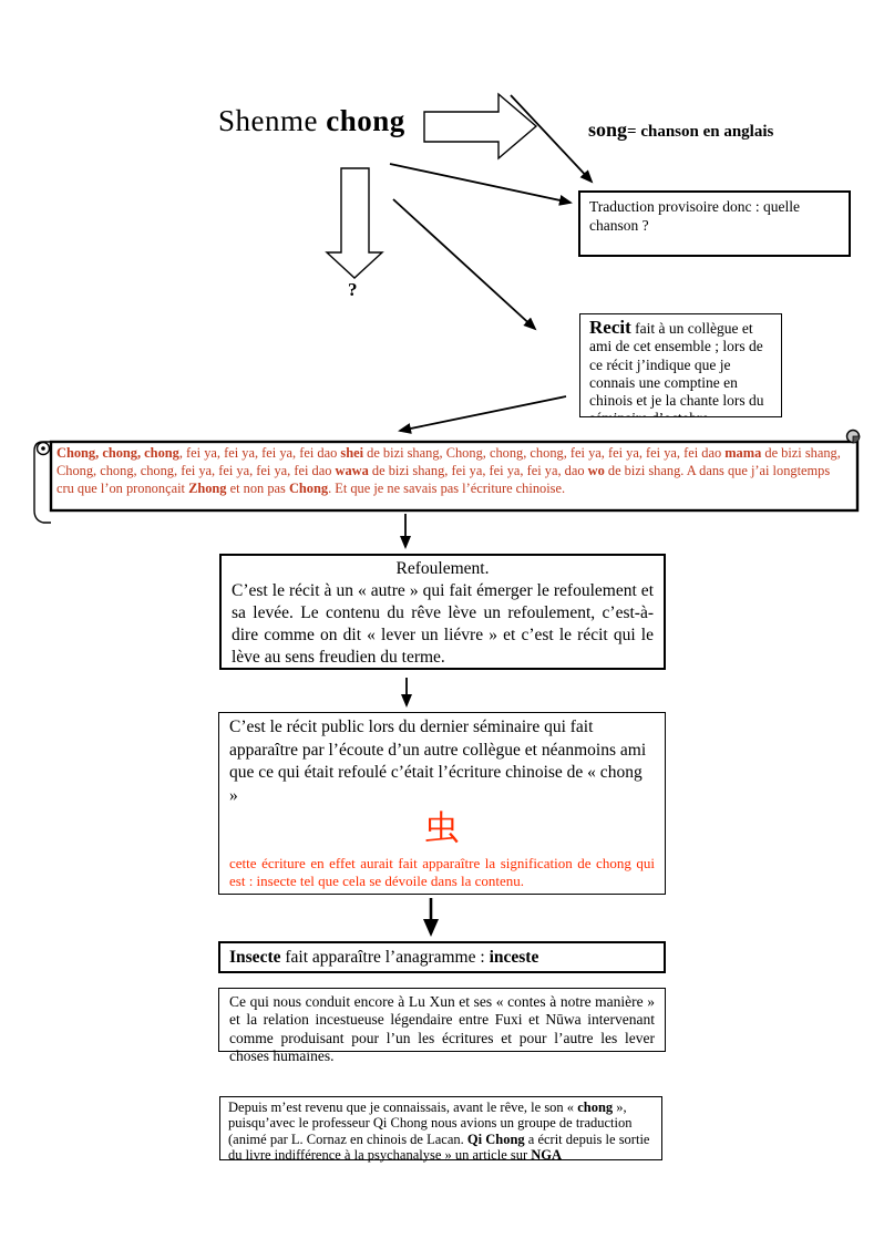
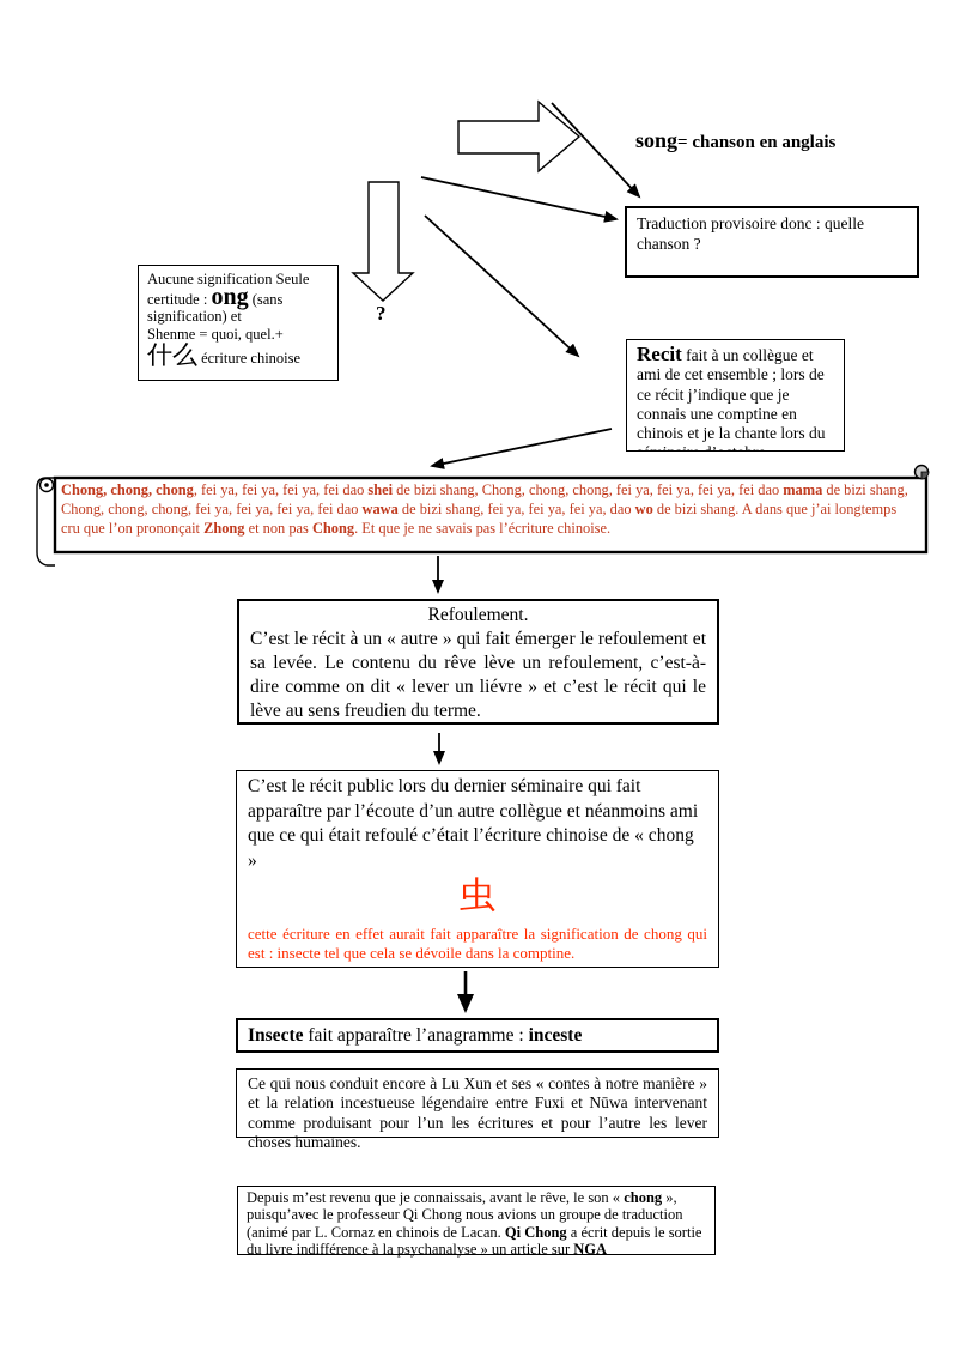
- Shenme chong
  song= chanson en anglais
  ?
+ Aucune signification Seule
+ certitude : ong (sans
+ signification) et
+ Shenme = quoi, quel.+
+ 什么 écriture chinoise
  Traduction provisoire donc : quelle chanson ?
  Recit fait à un collègue et ami de cet ensemble ; lors de ce récit j’indique que je connais une comptine en chinois et je la chante lors du
  Chong, chong, chong, fei ya, fei ya, fei ya, fei dao shei de bizi shang, Chong, chong, chong, fei ya, fei ya, fei ya, fei dao mama de bizi shang, Chong, chong, chong, fei ya, fei ya, fei ya, fei dao wawa de bizi shang, fei ya, fei ya, fei ya, dao wo de bizi shang. A dans que j’ai longtemps cru que l’on prononçait Zhong et non pas Chong. Et que je ne savais pas l’écriture chinoise.
  Refoulement.
  C’est le récit à un « autre » qui fait émerger le refoulement et sa levée. Le contenu du rêve lève un refoulement, c’est-à-dire comme on dit « lever un liévre » et c’est le récit qui le lève au sens freudien du terme.
  C’est le récit public lors du dernier séminaire qui fait apparaître par l’écoute d’un autre collègue et néanmoins ami que ce qui était refoulé c’était l’écriture chinoise de « chong »
  虫
- cette écriture en effet aurait fait apparaître la signification de chong qui est : insecte tel que cela se dévoile dans la contenu.
+ cette écriture en effet aurait fait apparaître la signification de chong qui est : insecte tel que cela se dévoile dans la comptine.
  Insecte fait apparaître l’anagramme : inceste
  Ce qui nous conduit encore à Lu Xun et ses « contes à notre manière » et la relation incestueuse légendaire entre Fuxi et Nūwa intervenant comme produisant pour l’un les écritures et pour l’autre les lever choses humaines.
  Depuis m’est revenu que je connaissais, avant le rêve, le son « chong », puisqu’avec le professeur Qi Chong nous avions un groupe de traduction (animé par L. Cornaz en chinois de Lacan. Qi Chong a écrit depuis le sortie du livre indifférence à la psychanalyse » un article sur NGA
